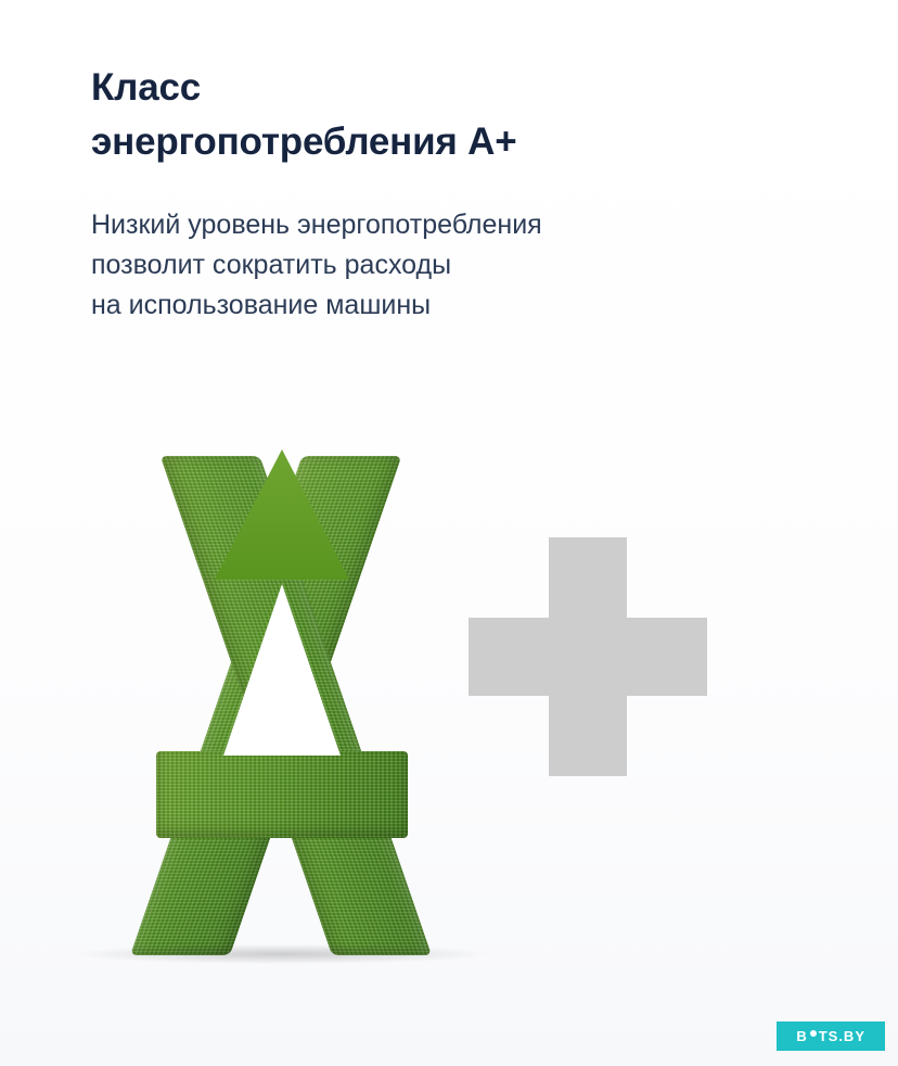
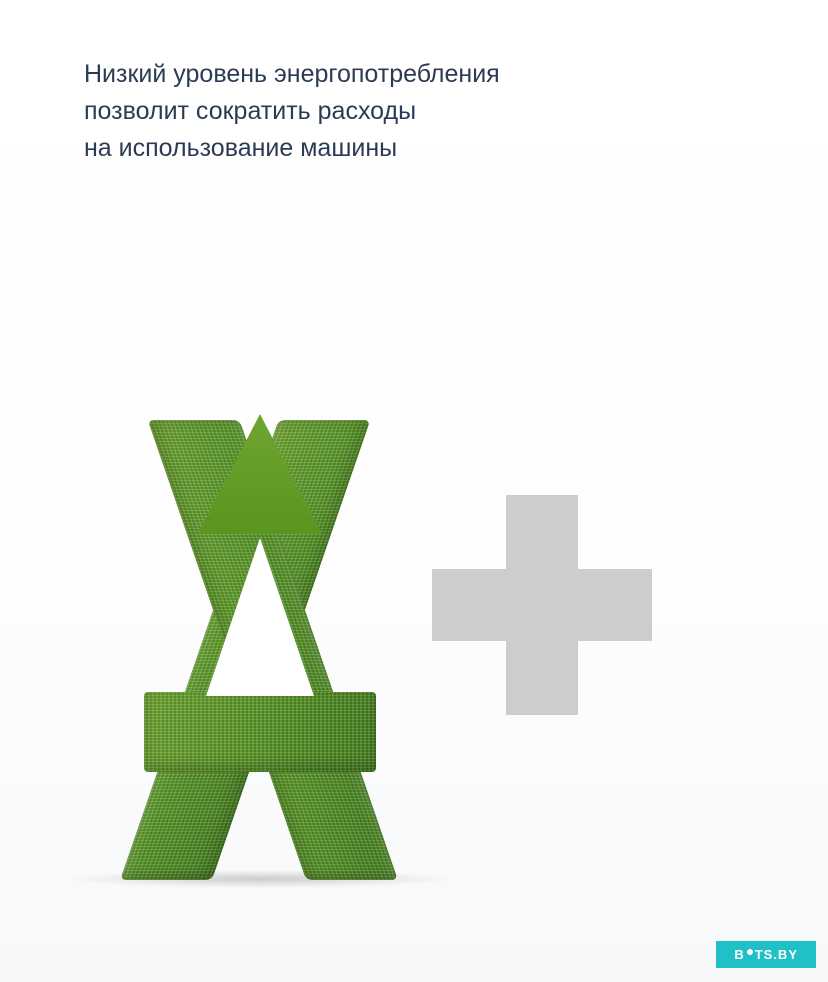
- Класс
- энергопотребления А+
  Низкий уровень энергопотребления
  позволит сократить расходы
  на использование машины
  B
  TS.BY
